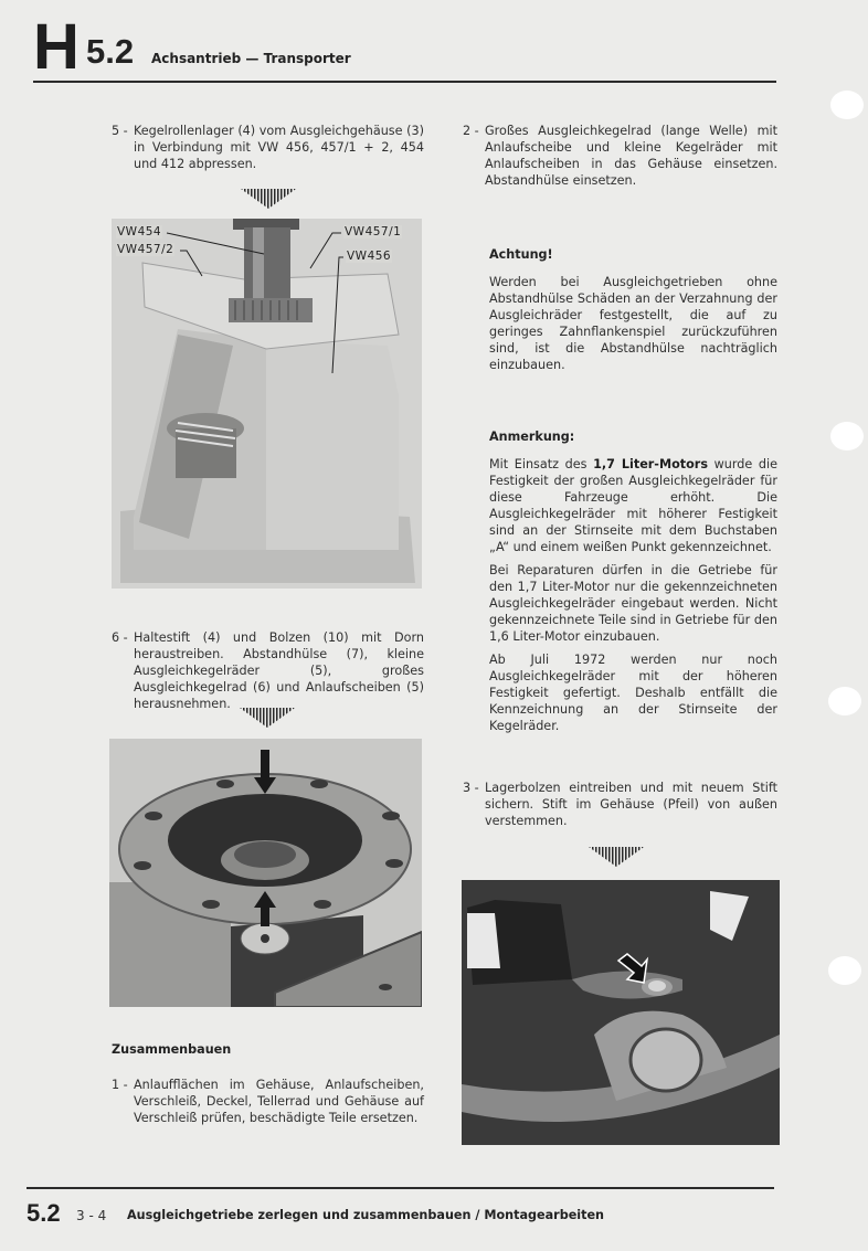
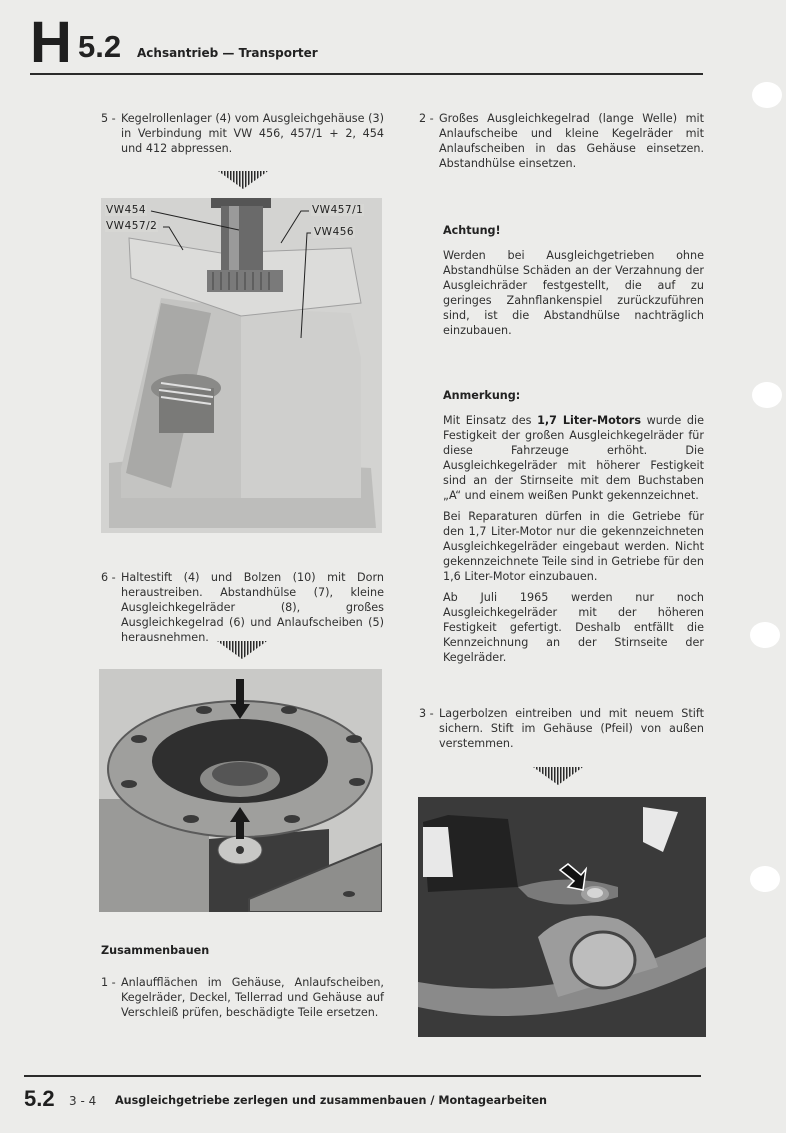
  H
  5.2
  Achsantrieb — Transporter
  5 -
  Kegelrollenlager (4) vom Ausgleichgehäuse (3) in Verbindung mit VW 456, 457/1 + 2, 454 und 412 abpressen.
  VW454
  VW457/2
  VW457/1
  VW456
  6 -
- Haltestift (4) und Bolzen (10) mit Dorn heraustreiben. Abstandhülse (7), kleine Ausgleichkegelräder (5), großes Ausgleichkegelrad (6) und Anlaufscheiben (5) herausnehmen.
+ Haltestift (4) und Bolzen (10) mit Dorn heraustreiben. Abstandhülse (7), kleine Ausgleichkegelräder (8), großes Ausgleichkegelrad (6) und Anlaufscheiben (5) herausnehmen.
  Zusammenbauen
  1 -
- Anlaufflächen im Gehäuse, Anlaufscheiben, Verschleiß, Deckel, Tellerrad und Gehäuse auf Verschleiß prüfen, beschädigte Teile ersetzen.
+ Anlaufflächen im Gehäuse, Anlaufscheiben, Kegelräder, Deckel, Tellerrad und Gehäuse auf Verschleiß prüfen, beschädigte Teile ersetzen.
  2 -
  Großes Ausgleichkegelrad (lange Welle) mit Anlaufscheibe und kleine Kegelräder mit Anlaufscheiben in das Gehäuse einsetzen. Abstandhülse einsetzen.
  Achtung!
  Werden bei Ausgleichgetrieben ohne Abstandhülse Schäden an der Verzahnung der Ausgleichräder festgestellt, die auf zu geringes Zahnflankenspiel zurückzuführen sind, ist die Abstandhülse nachträglich einzubauen.
  Anmerkung:
  Mit Einsatz des 1,7 Liter-Motors wurde die Festigkeit der großen Ausgleichkegelräder für diese Fahrzeuge erhöht. Die Ausgleichkegelräder mit höherer Festigkeit sind an der Stirnseite mit dem Buchstaben „A“ und einem weißen Punkt gekennzeichnet.
  Bei Reparaturen dürfen in die Getriebe für den 1,7 Liter-Motor nur die gekennzeichneten Ausgleichkegelräder eingebaut werden. Nicht gekennzeichnete Teile sind in Getriebe für den 1,6 Liter-Motor einzubauen.
- Ab Juli 1972 werden nur noch Ausgleichkegelräder mit der höheren Festigkeit gefertigt. Deshalb entfällt die Kennzeichnung an der Stirnseite der Kegelräder.
+ Ab Juli 1965 werden nur noch Ausgleichkegelräder mit der höheren Festigkeit gefertigt. Deshalb entfällt die Kennzeichnung an der Stirnseite der Kegelräder.
  3 -
  Lagerbolzen eintreiben und mit neuem Stift sichern. Stift im Gehäuse (Pfeil) von außen verstemmen.
  5.2
  3 - 4
  Ausgleichgetriebe zerlegen und zusammenbauen / Montagearbeiten
